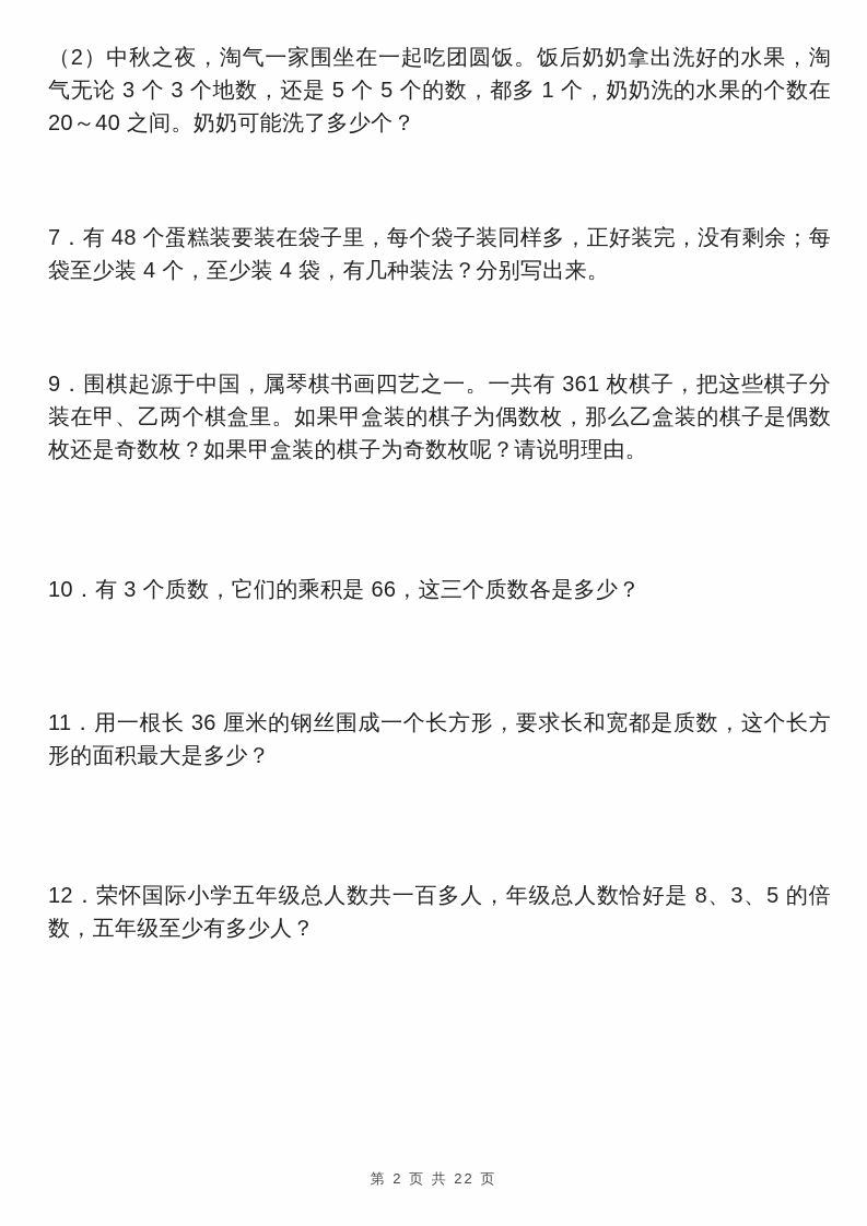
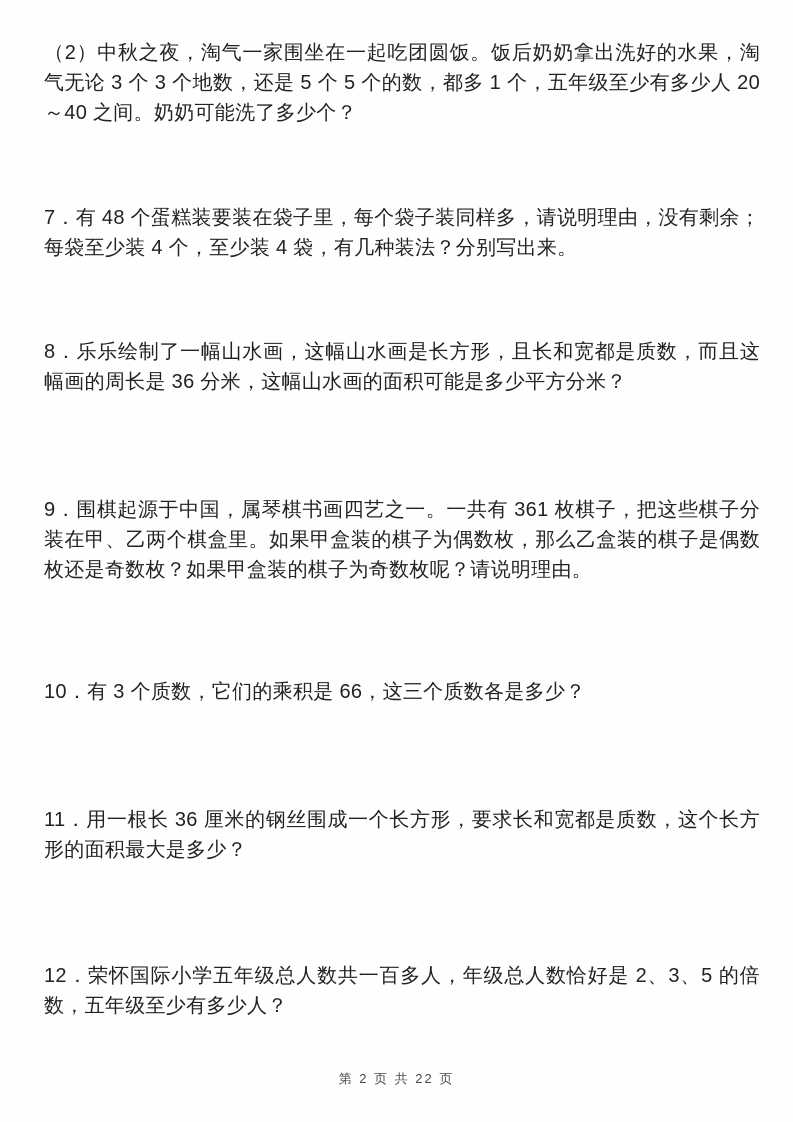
- （2）中秋之夜，淘气一家围坐在一起吃团圆饭。饭后奶奶拿出洗好的水果，淘气无论 3 个 3 个地数，还是 5 个 5 个的数，都多 1 个，奶奶洗的水果的个数在 20～40 之间。奶奶可能洗了多少个？
+ （2）中秋之夜，淘气一家围坐在一起吃团圆饭。饭后奶奶拿出洗好的水果，淘气无论 3 个 3 个地数，还是 5 个 5 个的数，都多 1 个，五年级至少有多少人 20～40 之间。奶奶可能洗了多少个？
- 7．有 48 个蛋糕装要装在袋子里，每个袋子装同样多，正好装完，没有剩余；每袋至少装 4 个，至少装 4 袋，有几种装法？分别写出来。
+ 7．有 48 个蛋糕装要装在袋子里，每个袋子装同样多，请说明理由，没有剩余；每袋至少装 4 个，至少装 4 袋，有几种装法？分别写出来。
+ 8．乐乐绘制了一幅山水画，这幅山水画是长方形，且长和宽都是质数，而且这幅画的周长是 36 分米，这幅山水画的面积可能是多少平方分米？
  9．围棋起源于中国，属琴棋书画四艺之一。一共有 361 枚棋子，把这些棋子分装在甲、乙两个棋盒里。如果甲盒装的棋子为偶数枚，那么乙盒装的棋子是偶数枚还是奇数枚？如果甲盒装的棋子为奇数枚呢？请说明理由。
  10．有 3 个质数，它们的乘积是 66，这三个质数各是多少？
  11．用一根长 36 厘米的钢丝围成一个长方形，要求长和宽都是质数，这个长方形的面积最大是多少？
- 12．荣怀国际小学五年级总人数共一百多人，年级总人数恰好是 8、3、5 的倍数，五年级至少有多少人？
+ 12．荣怀国际小学五年级总人数共一百多人，年级总人数恰好是 2、3、5 的倍数，五年级至少有多少人？
  第 2 页 共 22 页
